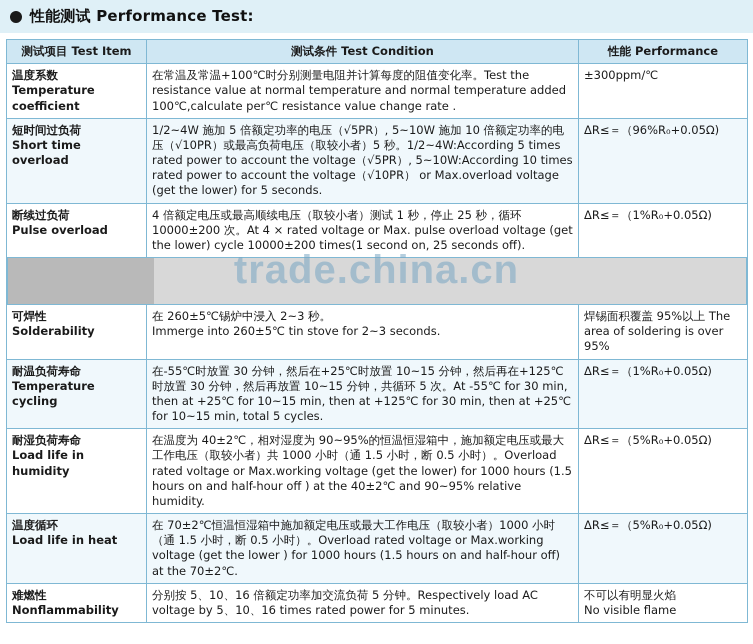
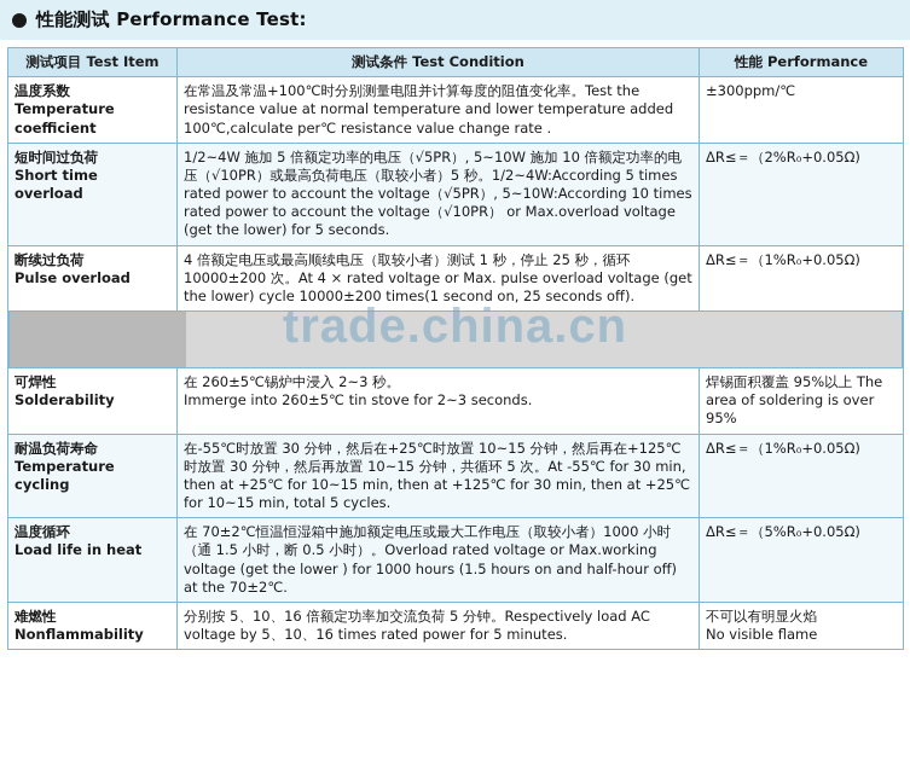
  性能测试 Performance Test:
  测试项目 Test Item	测试条件 Test Condition	性能 Performance
- 温度系数 Temperature coefficient	在常温及常温+100℃时分别测量电阻并计算每度的阻值变化率。Test the resistance value at normal temperature and normal temperature added 100℃,calculate per℃ resistance value change rate .	±300ppm/℃
+ 温度系数 Temperature coefficient	在常温及常温+100℃时分别测量电阻并计算每度的阻值变化率。Test the resistance value at normal temperature and lower temperature added 100℃,calculate per℃ resistance value change rate .	±300ppm/℃
- 短时间过负荷 Short time overload	1/2~4W 施加 5 倍额定功率的电压（√5PR）, 5~10W 施加 10 倍额定功率的电压（√10PR）或最高负荷电压（取较小者）5 秒。1/2~4W:According 5 times rated power to account the voltage（√5PR）, 5~10W:According 10 times rated power to account the voltage（√10PR） or Max.overload voltage (get the lower) for 5 seconds.	ΔR≤＝（96%R₀+0.05Ω)
+ 短时间过负荷 Short time overload	1/2~4W 施加 5 倍额定功率的电压（√5PR）, 5~10W 施加 10 倍额定功率的电压（√10PR）或最高负荷电压（取较小者）5 秒。1/2~4W:According 5 times rated power to account the voltage（√5PR）, 5~10W:According 10 times rated power to account the voltage（√10PR） or Max.overload voltage (get the lower) for 5 seconds.	ΔR≤＝（2%R₀+0.05Ω)
  断续过负荷 Pulse overload	4 倍额定电压或最高顺续电压（取较小者）测试 1 秒，停止 25 秒，循环 10000±200 次。At 4 × rated voltage or Max. pulse overload voltage (get the lower) cycle 10000±200 times(1 second on, 25 seconds off).	ΔR≤＝（1%R₀+0.05Ω)
  可焊性 Solderability	在 260±5℃锡炉中浸入 2~3 秒。 Immerge into 260±5℃ tin stove for 2~3 seconds.	焊锡面积覆盖 95%以上 The area of soldering is over 95%
  耐温负荷寿命 Temperature cycling	在-55℃时放置 30 分钟，然后在+25℃时放置 10~15 分钟，然后再在+125℃时放置 30 分钟，然后再放置 10~15 分钟，共循环 5 次。At -55℃ for 30 min, then at +25℃ for 10~15 min, then at +125℃ for 30 min, then at +25℃ for 10~15 min, total 5 cycles.	ΔR≤＝（1%R₀+0.05Ω)
- 耐湿负荷寿命 Load life in humidity	在温度为 40±2℃，相对湿度为 90~95%的恒温恒湿箱中，施加额定电压或最大工作电压（取较小者）共 1000 小时（通 1.5 小时，断 0.5 小时）。Overload rated voltage or Max.working voltage (get the lower) for 1000 hours (1.5 hours on and half-hour off ) at the 40±2℃ and 90~95% relative humidity.	ΔR≤＝（5%R₀+0.05Ω)
  温度循环 Load life in heat	在 70±2℃恒温恒湿箱中施加额定电压或最大工作电压（取较小者）1000 小时（通 1.5 小时，断 0.5 小时）。Overload rated voltage or Max.working voltage (get the lower ) for 1000 hours (1.5 hours on and half-hour off) at the 70±2℃.	ΔR≤＝（5%R₀+0.05Ω)
  难燃性 Nonflammability	分别按 5、10、16 倍额定功率加交流负荷 5 分钟。Respectively load AC voltage by 5、10、16 times rated power for 5 minutes.	不可以有明显火焰 No visible flame
  trade.china.cn
